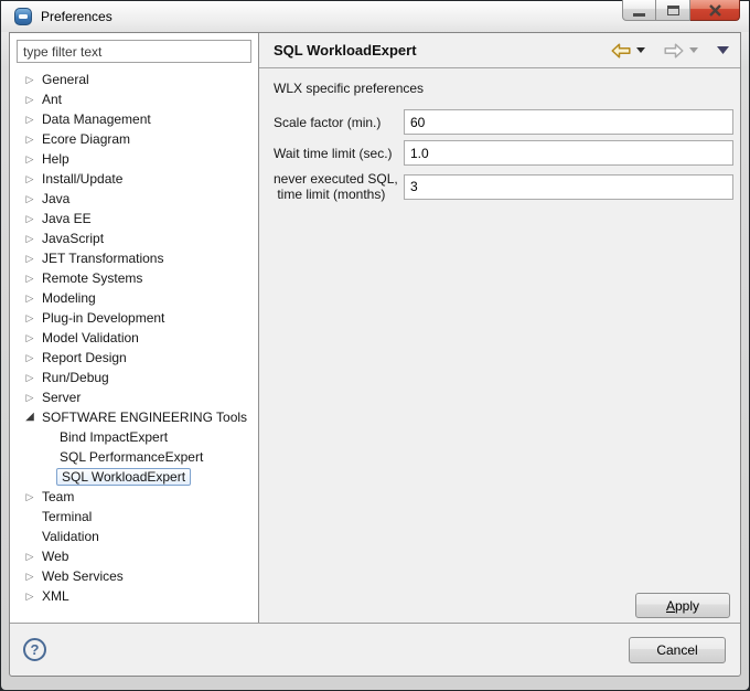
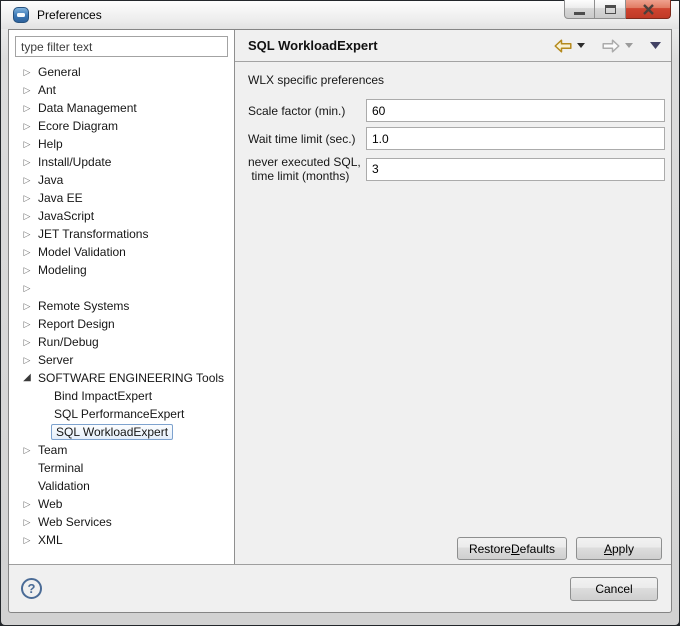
  Preferences
  type filter text
  ▷
  General
  ▷
  Ant
  ▷
  Data Management
  ▷
  Ecore Diagram
  ▷
  Help
  ▷
  Install/Update
  ▷
  Java
  ▷
  Java EE
  ▷
  JavaScript
  ▷
  JET Transformations
  ▷
- Remote Systems
+ Model Validation
  ▷
  Modeling
  ▷
- Plug-in Development
  ▷
- Model Validation
+ Remote Systems
  ▷
  Report Design
  ▷
  Run/Debug
  ▷
  Server
  ◢
  SOFTWARE ENGINEERING Tools
  Bind ImpactExpert
  SQL PerformanceExpert
  SQL WorkloadExpert
  ▷
  Team
  Terminal
  Validation
  ▷
  Web
  ▷
  Web Services
  ▷
  XML
  SQL WorkloadExpert
  WLX specific preferences
  Scale factor (min.)
  60
  Wait time limit (sec.)
  1.0
  never executed SQL,
  time limit (months)
  3
+ Restore
+ D
+ efaults
  A
  pply
  ?
  Cancel
